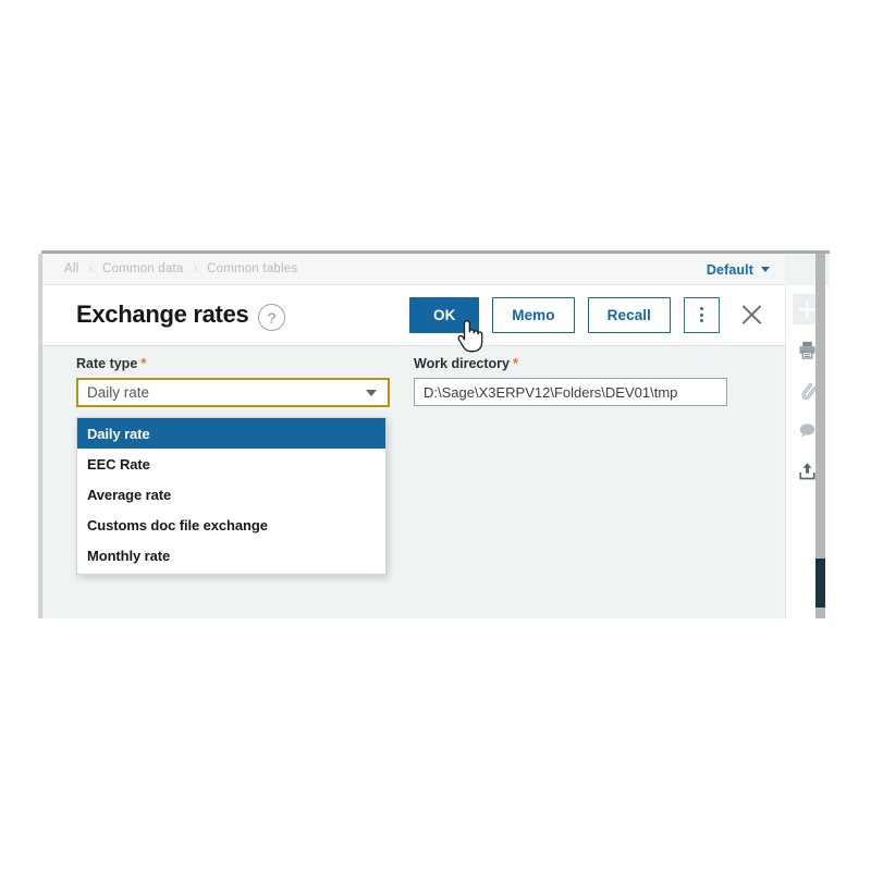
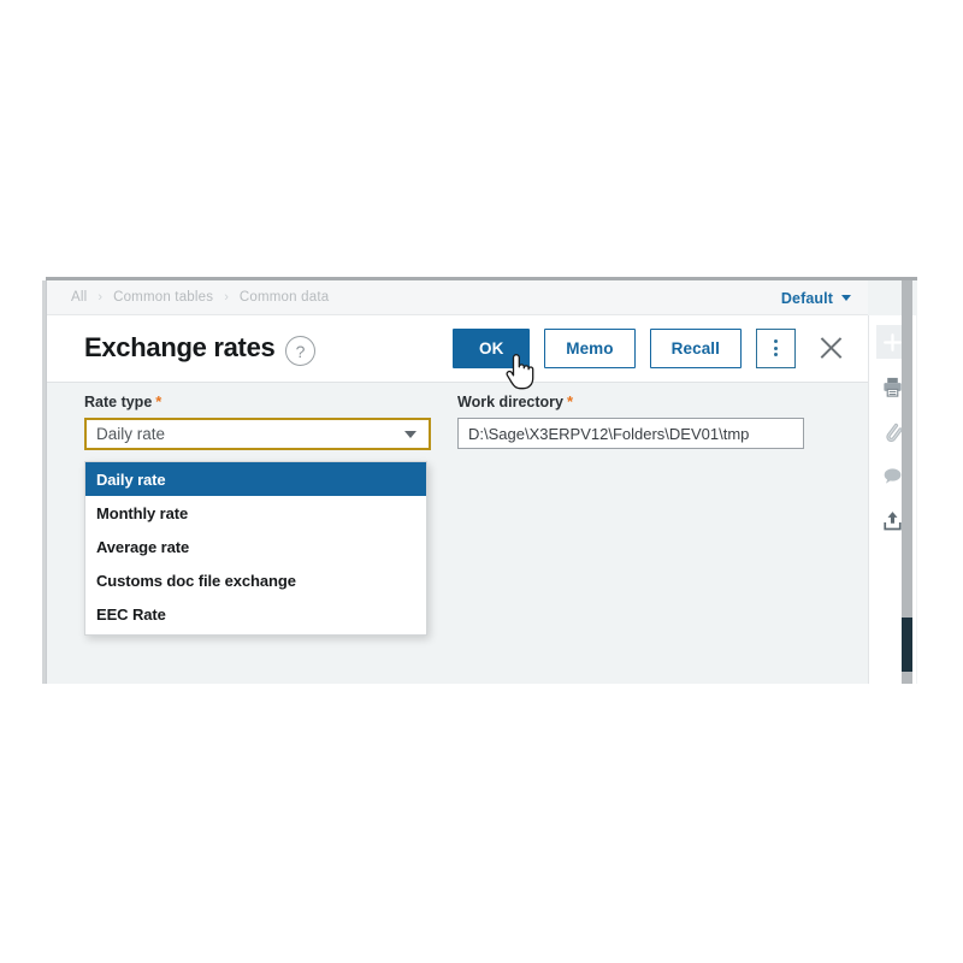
  All
  ›
- Common data
+ Common tables
  ›
- Common tables
+ Common data
  Default
  Exchange rates
  ?
  OK
  Memo
  Recall
  Rate type *
  Daily rate
  Daily rate
- EEC Rate
+ Monthly rate
  Average rate
  Customs doc file exchange
- Monthly rate
+ EEC Rate
  Work directory *
  D:\Sage\X3ERPV12\Folders\DEV01\tmp
